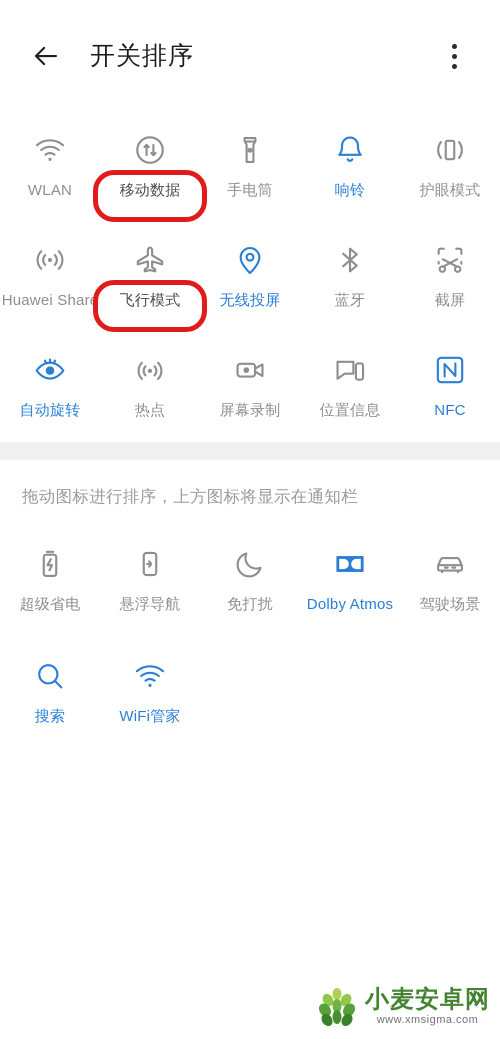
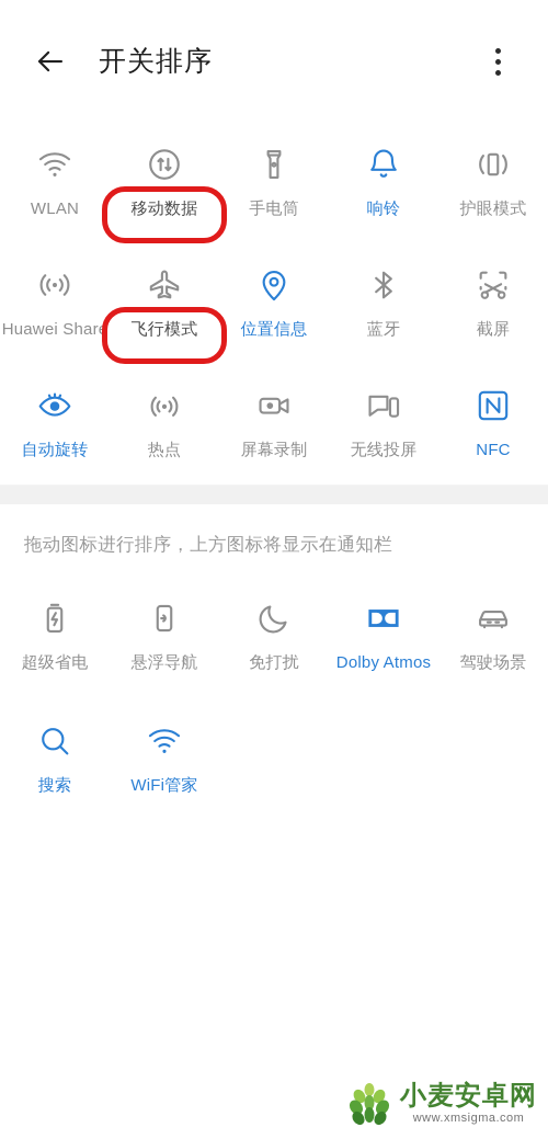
  开关排序
  WLAN
  移动数据
  手电筒
  响铃
  护眼模式
  Huawei Shar
  飞行模式
- 无线投屏
+ 位置信息
  蓝牙
  截屏
  自动旋转
  热点
  屏幕录制
- 位置信息
+ 无线投屏
  NFC
  拖动图标进行排序，上方图标将显示在通知栏
  超级省电
  悬浮导航
  免打扰
  Dolby Atmos
  驾驶场景
  搜索
  WiFi管家
  小麦安卓网
  www.xmsigma.com
